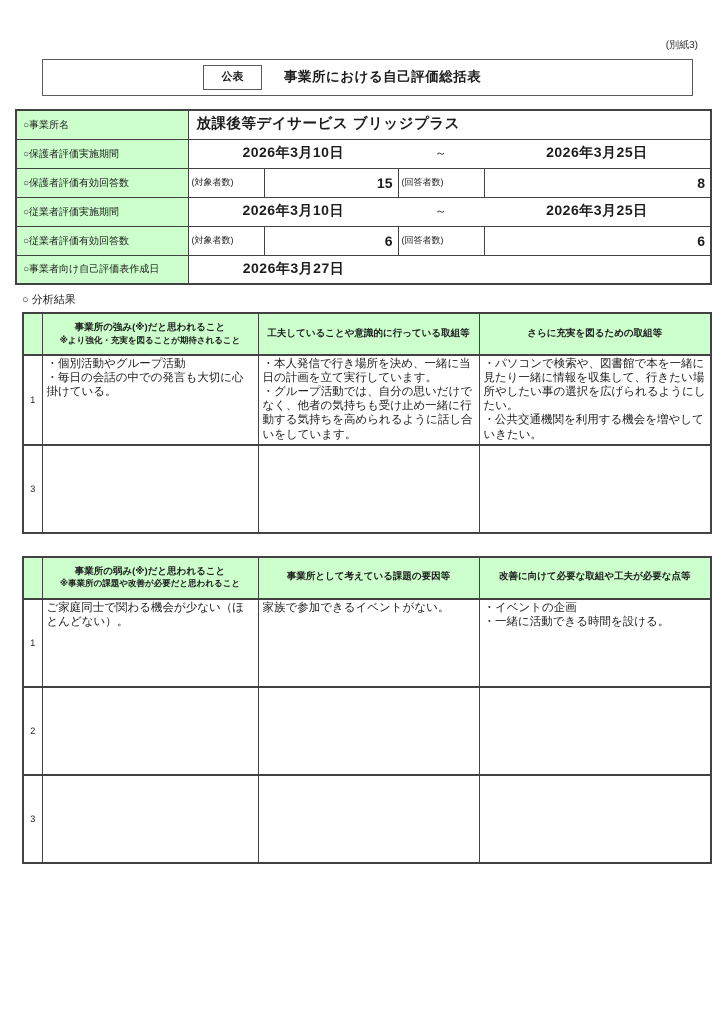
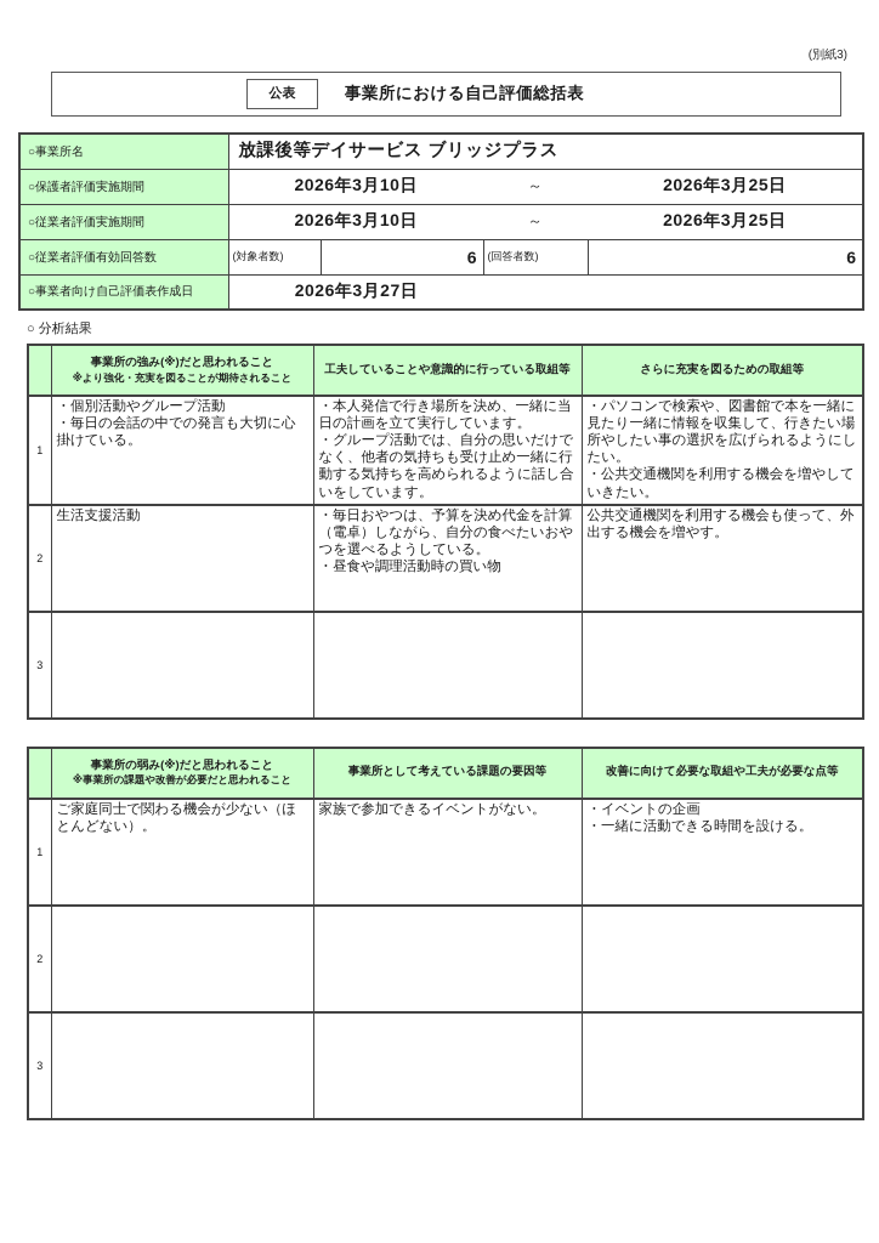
  (別紙3)
  公表
  事業所における自己評価総括表
  ○事業所名	放課後等デイサービス ブリッジプラス
  ○保護者評価実施期間	2026年3月10日 ～ 2026年3月25日
- ○保護者評価有効回答数	(対象者数)	15	(回答者数)	8
  ○従業者評価実施期間	2026年3月10日 ～ 2026年3月25日
  ○従業者評価有効回答数	(対象者数)	6	(回答者数)	6
  ○事業者向け自己評価表作成日	2026年3月27日
  ○ 分析結果
  	事業所の強み(※)だと思われること ※より強化・充実を図ることが期待されること	工夫していることや意識的に行っている取組等	さらに充実を図るための取組等
  1	・個別活動やグループ活動 ・毎日の会話の中での発言も大切に心掛けている。	・本人発信で行き場所を決め、一緒に当日の計画を立て実行しています。 ・グループ活動では、自分の思いだけでなく、他者の気持ちも受け止め一緒に行動する気持ちを高められるように話し合いをしています。	・パソコンで検索や、図書館で本を一緒に見たり一緒に情報を収集して、行きたい場所やしたい事の選択を広げられるようにしたい。 ・公共交通機関を利用する機会を増やしていきたい。
+ 2	生活支援活動	・毎日おやつは、予算を決め代金を計算（電卓）しながら、自分の食べたいおやつを選べるようしている。 ・昼食や調理活動時の買い物	公共交通機関を利用する機会も使って、外出する機会を増やす。
  3
  	事業所の弱み(※)だと思われること ※事業所の課題や改善が必要だと思われること	事業所として考えている課題の要因等	改善に向けて必要な取組や工夫が必要な点等
  1	ご家庭同士で関わる機会が少ない（ほとんどない）。	家族で参加できるイベントがない。	・イベントの企画 ・一緒に活動できる時間を設ける。
  2
  3
